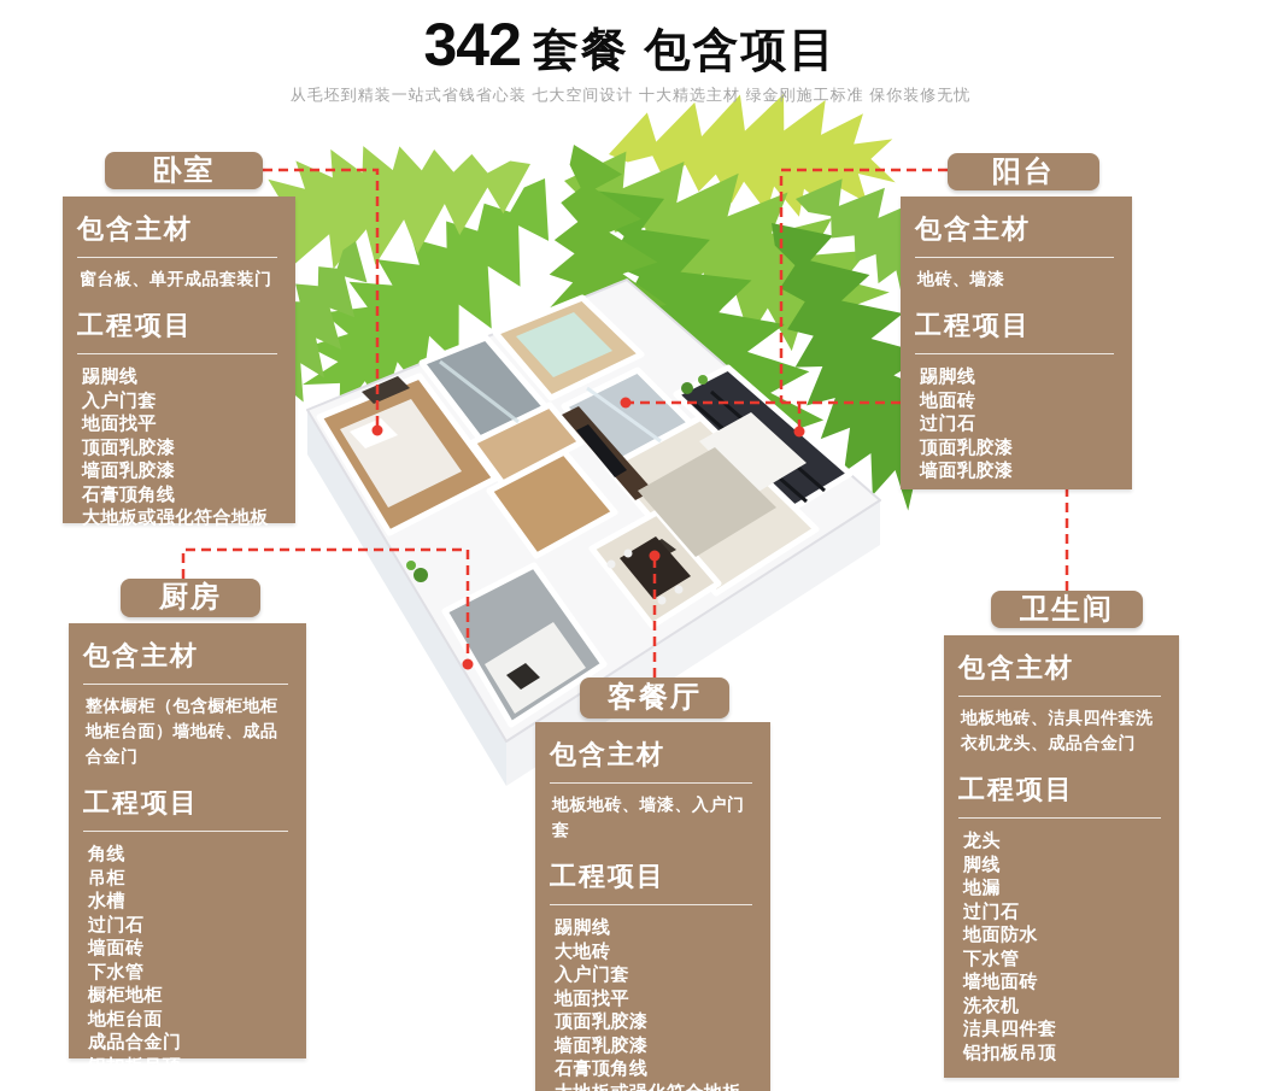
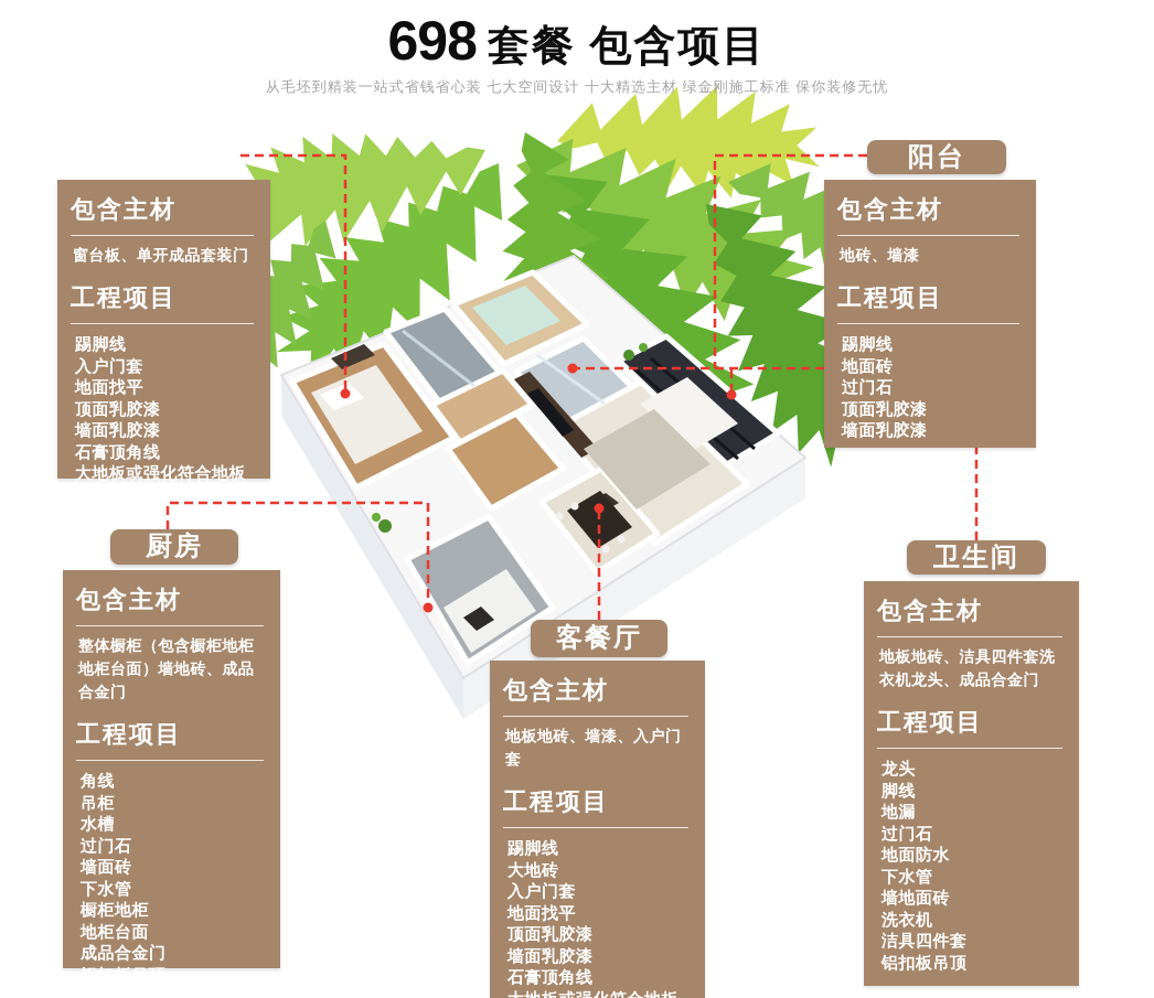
- 342 套餐 包含项目
+ 698 套餐 包含项目
  从毛坯到精装一站式省钱省心装 七大空间设计 十大精选主材 绿金刚施工标准 保你装修无忧
- 卧室
  包含主材
  窗台板、单开成品套装门
  工程项目
  踢脚线
  入户门套
  地面找平
  顶面乳胶漆
  墙面乳胶漆
  石膏顶角线
  大地板或强化符合地板
  厨房
  包含主材
  整体橱柜（包含橱柜地柜地柜台面）墙地砖、成品合金门
  工程项目
  角线
  吊柜
  水槽
  过门石
  墙面砖
  下水管
  橱柜地柜
  地柜台面
  成品合金门
  铝扣板吊顶
  客餐厅
  包含主材
  地板地砖、墙漆、入户门套
  工程项目
  踢脚线
  大地砖
  入户门套
  地面找平
  顶面乳胶漆
  墙面乳胶漆
  石膏顶角线
  阳台
  包含主材
  地砖、墙漆
  工程项目
  踢脚线
  地面砖
  过门石
  顶面乳胶漆
  墙面乳胶漆
  卫生间
  包含主材
  地板地砖、洁具四件套洗衣机龙头、成品合金门
  工程项目
  龙头
  脚线
  地漏
  过门石
  地面防水
  下水管
  墙地面砖
  洗衣机
  洁具四件套
  铝扣板吊顶
